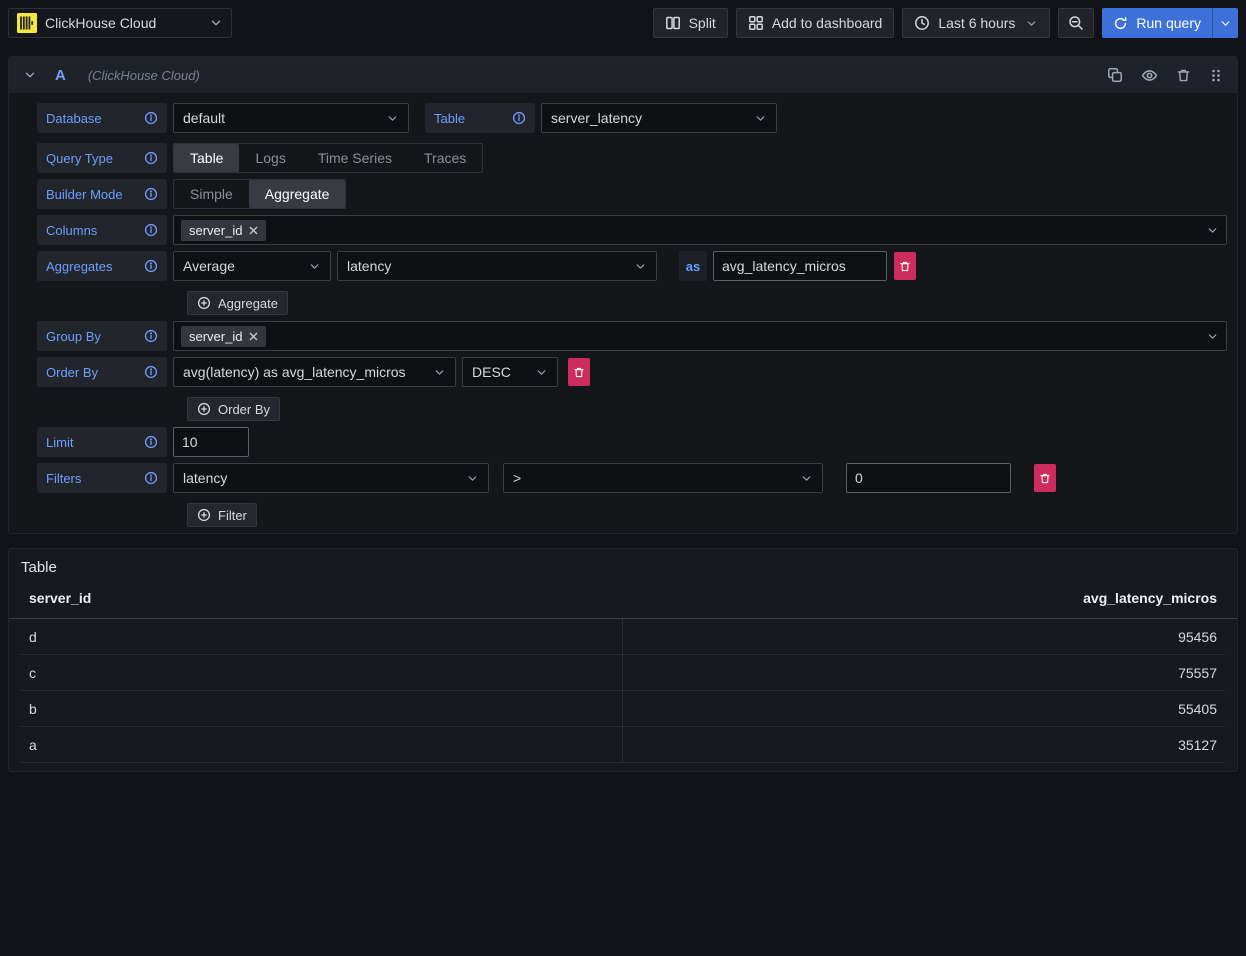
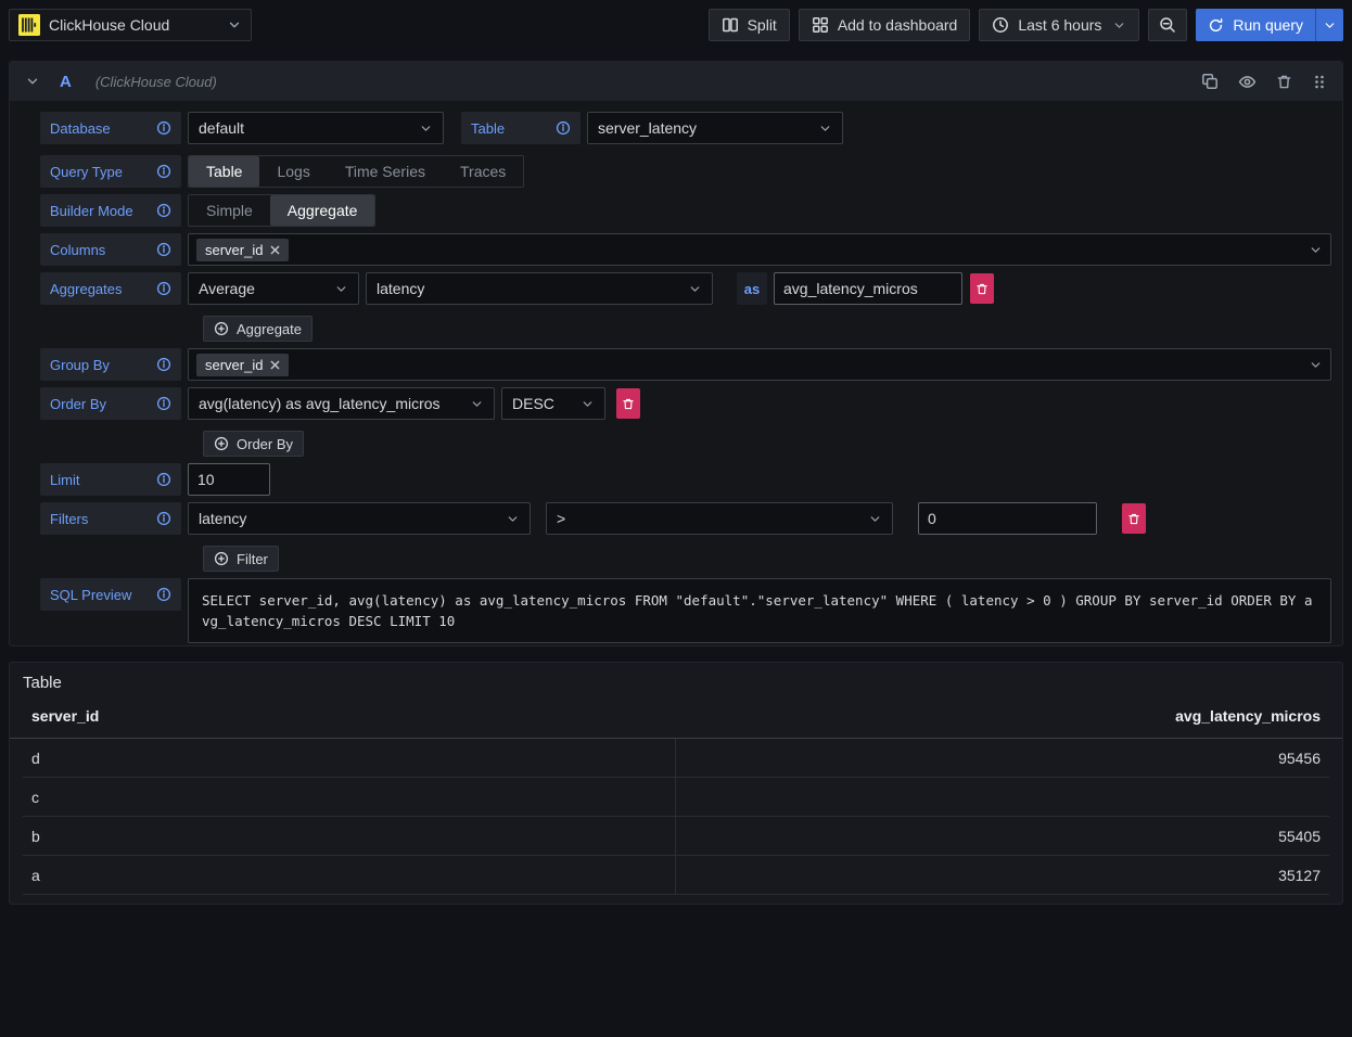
  ClickHouse Cloud
  Split
  Add to dashboard
  Last 6 hours
  Run query
  A
  (ClickHouse Cloud)
  Database
  default
  Table
  server_latency
  Query Type
  Table
  Logs
  Time Series
  Traces
  Builder Mode
  Simple
  Aggregate
  Columns
  server_id
  Aggregates
  Average
  latency
  as
  avg_latency_micros
  Aggregate
  Group By
  server_id
  Order By
  avg(latency) as avg_latency_micros
  DESC
  Order By
  Limit
  10
  Filters
  latency
  >
  0
  Filter
+ SQL Preview
+ SELECT server_id, avg(latency) as avg_latency_micros FROM "default"."server_latency" WHERE ( latency > 0 ) GROUP BY server_id ORDER BY avg_latency_micros DESC LIMIT 10
  Table
  server_id
  avg_latency_micros
  d
  95456
  c
- 75557
  b
  55405
  a
  35127
